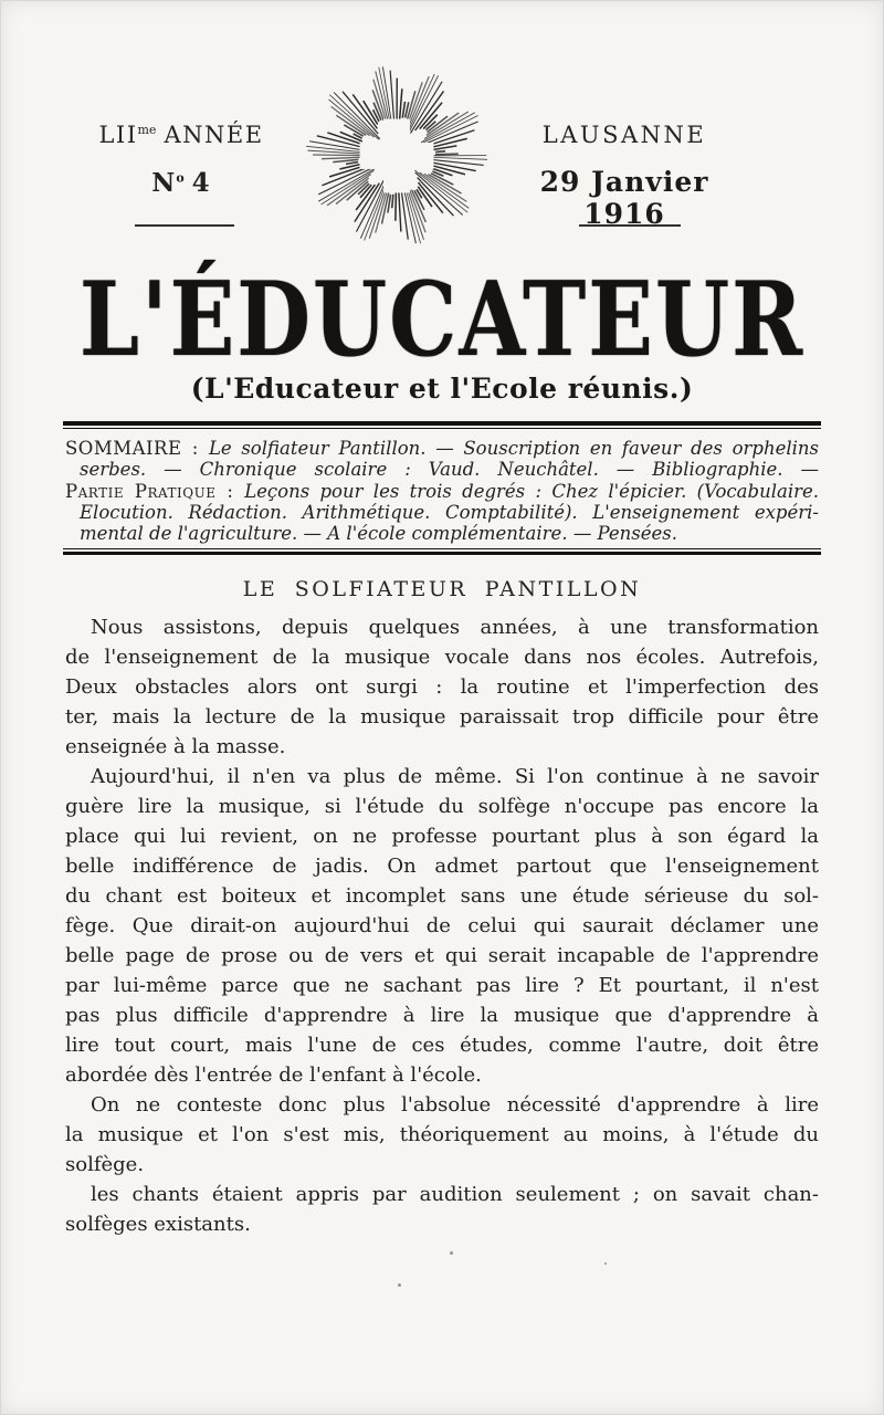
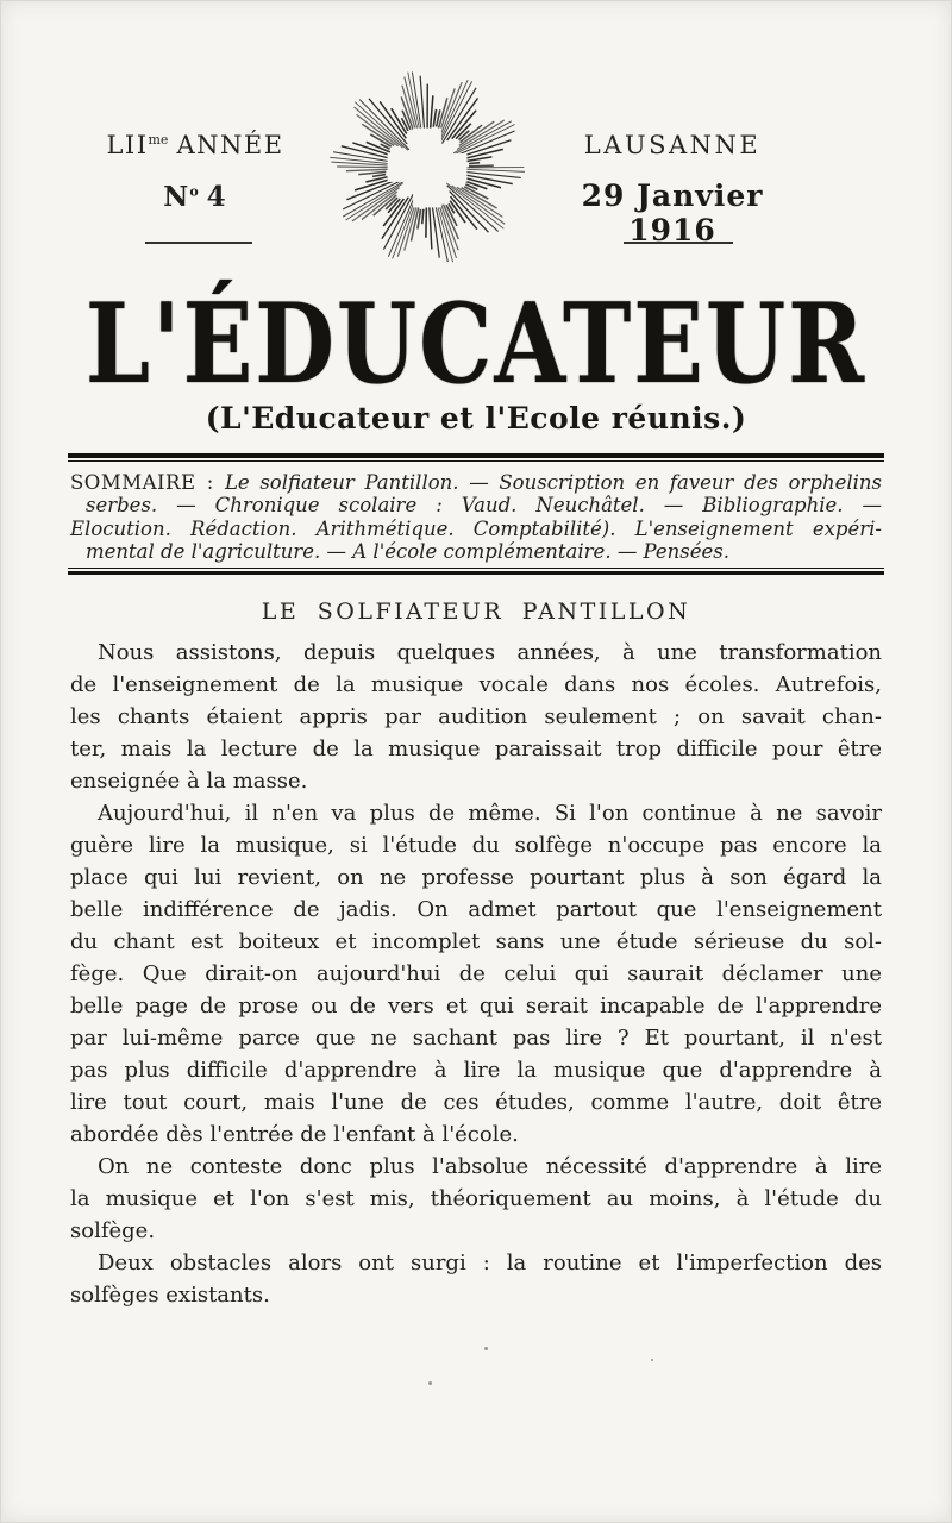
  LIIme ANNÉE
  No 4
  LAUSANNE
  29 Janvier 1916
  L'ÉDUCATEUR
  (L'Educateur et l'Ecole réunis.)
  SOMMAIRE : Le solfiateur Pantillon. — Souscription en faveur des orphelins
  serbes. — Chronique scolaire : Vaud. Neuchâtel. — Bibliographie. —
- Partie Pratique : Leçons pour les trois degrés : Chez l'épicier. (Vocabulaire.
  Elocution. Rédaction. Arithmétique. Comptabilité). L'enseignement expéri-
  mental de l'agriculture. — A l'école complémentaire. — Pensées.
  LE SOLFIATEUR PANTILLON
  Nous assistons, depuis quelques années, à une transformation
  de l'enseignement de la musique vocale dans nos écoles. Autrefois,
- Deux obstacles alors ont surgi : la routine et l'imperfection des
+ les chants étaient appris par audition seulement ; on savait chan-
  ter, mais la lecture de la musique paraissait trop difficile pour être
  enseignée à la masse.
  Aujourd'hui, il n'en va plus de même. Si l'on continue à ne savoir
  guère lire la musique, si l'étude du solfège n'occupe pas encore la
  place qui lui revient, on ne professe pourtant plus à son égard la
  belle indifférence de jadis. On admet partout que l'enseignement
  du chant est boiteux et incomplet sans une étude sérieuse du sol-
  fège. Que dirait-on aujourd'hui de celui qui saurait déclamer une
  belle page de prose ou de vers et qui serait incapable de l'apprendre
  par lui-même parce que ne sachant pas lire ? Et pourtant, il n'est
  pas plus difficile d'apprendre à lire la musique que d'apprendre à
  lire tout court, mais l'une de ces études, comme l'autre, doit être
  abordée dès l'entrée de l'enfant à l'école.
  On ne conteste donc plus l'absolue nécessité d'apprendre à lire
  la musique et l'on s'est mis, théoriquement au moins, à l'étude du
  solfège.
- les chants étaient appris par audition seulement ; on savait chan-
+ Deux obstacles alors ont surgi : la routine et l'imperfection des
  solfèges existants.
